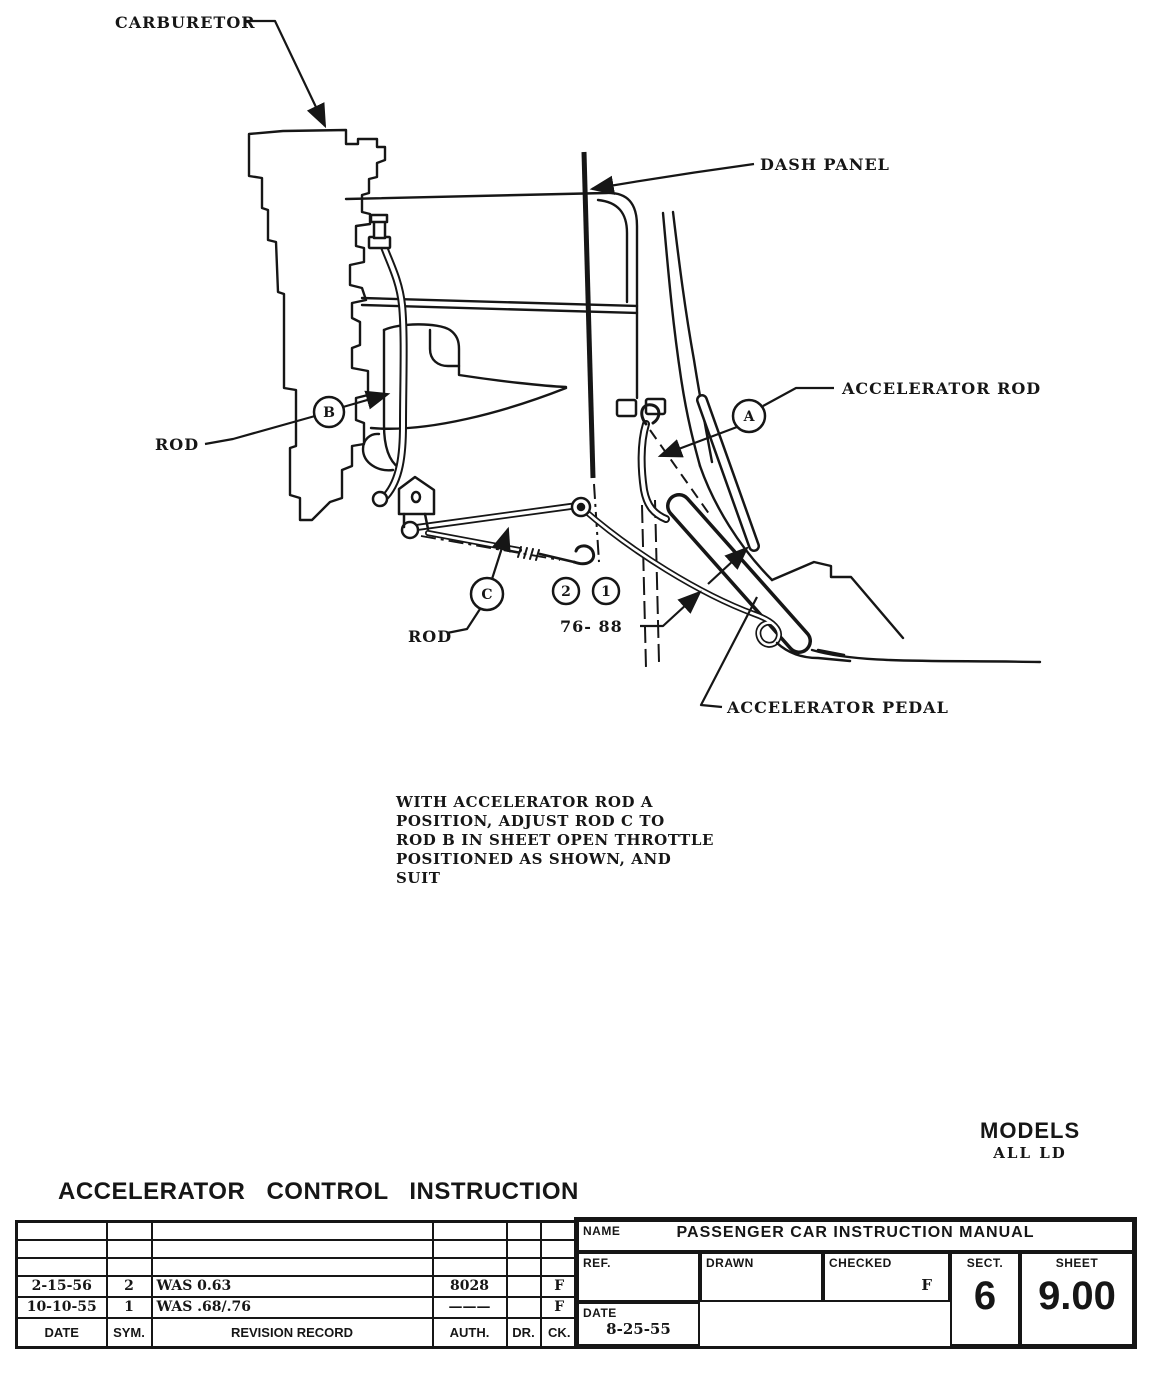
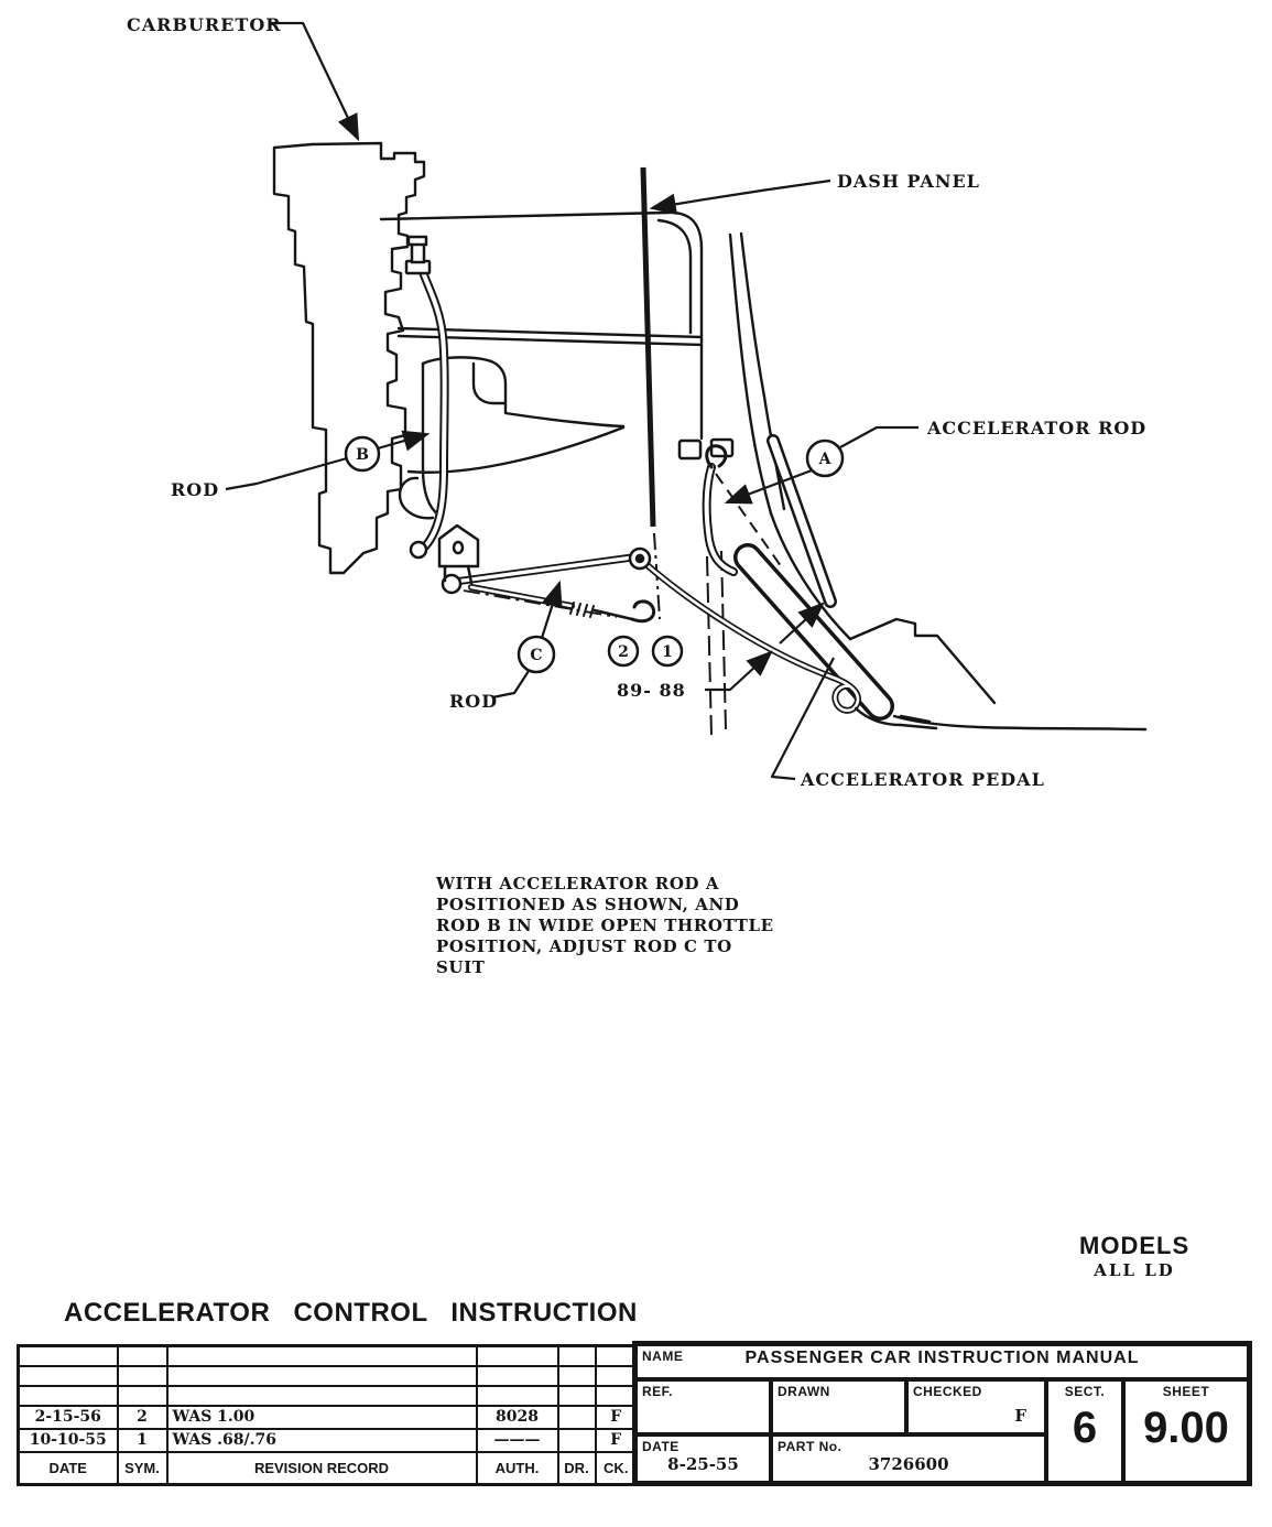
  A
  B
  C
  2
  1
  CARBURETOR
  DASH PANEL
  ACCELERATOR ROD
  ROD
  ROD
- 76- 88
+ 89- 88
  ACCELERATOR PEDAL
  WITH ACCELERATOR ROD A
- POSITION, ADJUST ROD C TO
+ POSITIONED AS SHOWN, AND
- ROD B IN SHEET OPEN THROTTLE
+ ROD B IN WIDE OPEN THROTTLE
- POSITIONED AS SHOWN, AND
+ POSITION, ADJUST ROD C TO
  SUIT
  MODELS
  ALL LD
  ACCELERATOR CONTROL INSTRUCTION
- 2-15-56	2	WAS 0.63	8028		F
+ 2-15-56	2	WAS 1.00	8028		F
  10-10-55	1	WAS .68/.76	———		F
  DATE	SYM.	REVISION RECORD	AUTH.	DR.	CK.
  NAME
  PASSENGER CAR INSTRUCTION MANUAL
  REF.
  DRAWN
  CHECKED
  F
  SECT.
  6
  SHEET
  9.00
  DATE
  8-25-55
+ PART No.
+ 3726600
